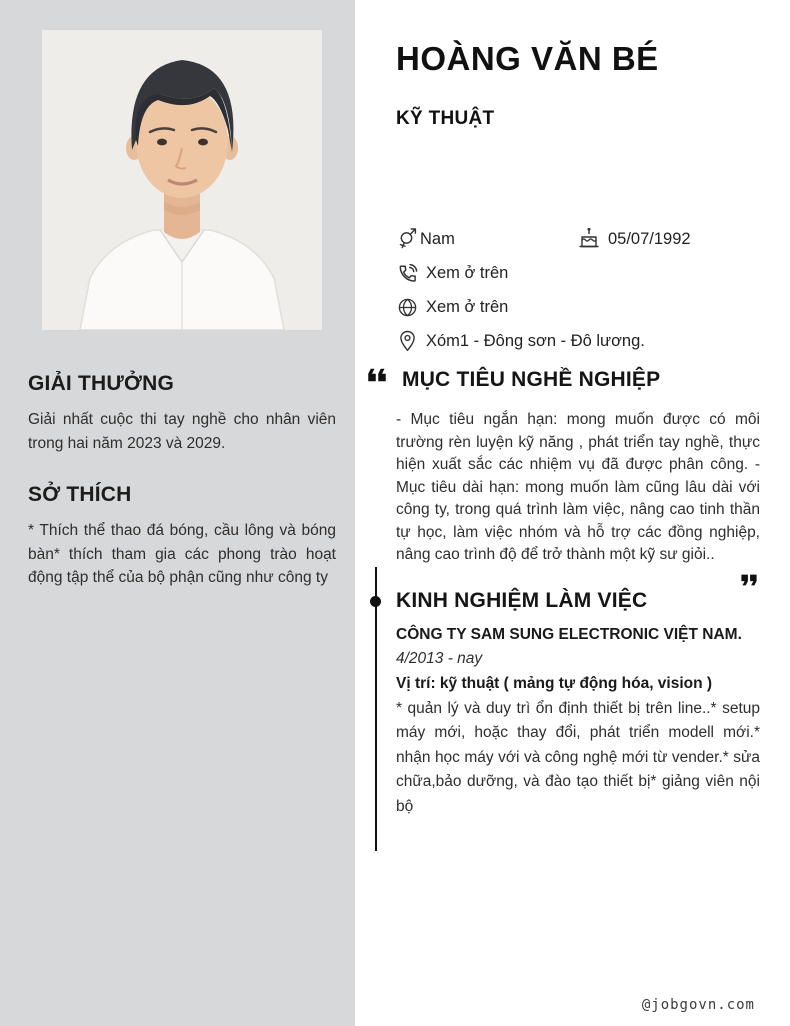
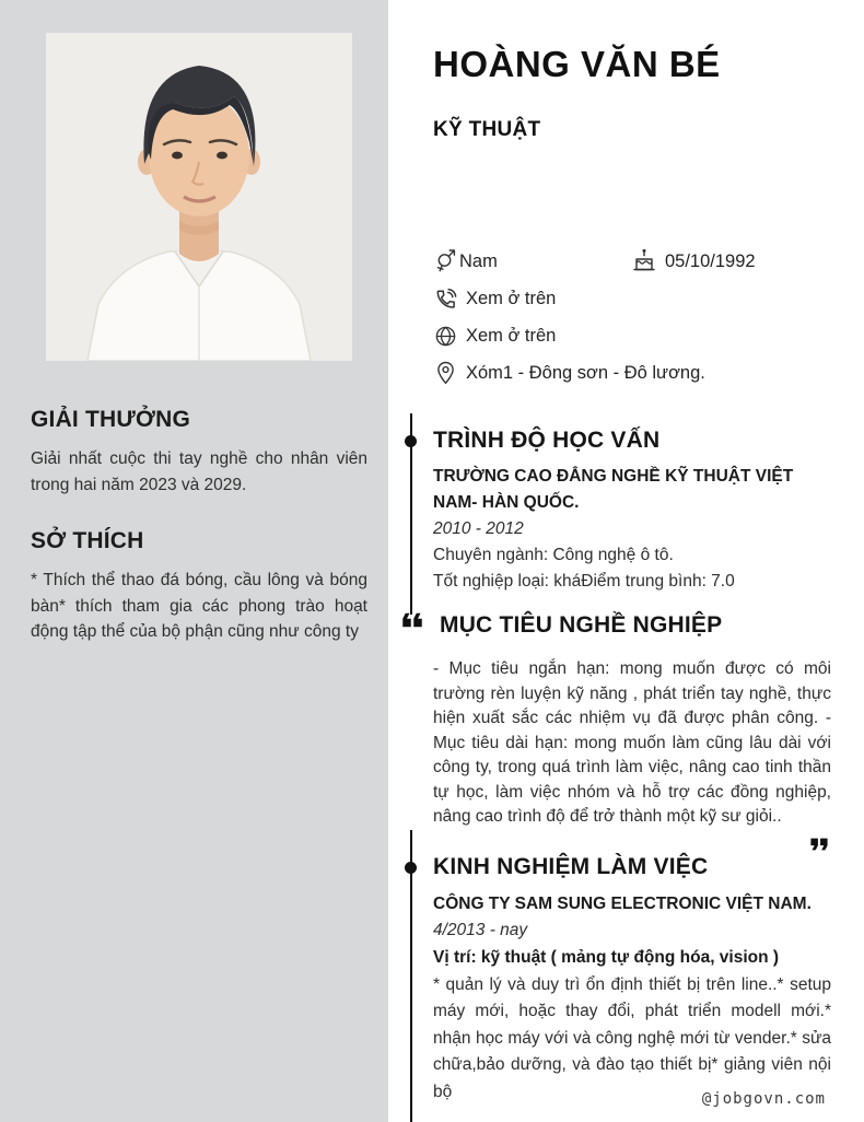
  GIẢI THƯỞNG
  Giải nhất cuộc thi tay nghề cho nhân viên trong hai năm 2023 và 2029.
  SỞ THÍCH
  * Thích thể thao đá bóng, cầu lông và bóng bàn* thích tham gia các phong trào hoạt động tập thể của bộ phận cũng như công ty
  HOÀNG VĂN BÉ
  KỸ THUẬT
  Nam
- 05/07/1992
+ 05/10/1992
  Xem ở trên
  Xem ở trên
  Xóm1 - Đông sơn - Đô lương.
+ TRÌNH ĐỘ HỌC VẤN
+ TRƯỜNG CAO ĐẲNG NGHỀ KỸ THUẬT VIỆT NAM- HÀN QUỐC.
+ 2010 - 2012
+ Chuyên ngành: Công nghệ ô tô.
+ Tốt nghiệp loại: kháĐiểm trung bình: 7.0
  MỤC TIÊU NGHỀ NGHIỆP
  - Mục tiêu ngắn hạn: mong muốn được có môi trường rèn luyện kỹ năng , phát triển tay nghề, thực hiện xuất sắc các nhiệm vụ đã được phân công. - Mục tiêu dài hạn: mong muốn làm cũng lâu dài với công ty, trong quá trình làm việc, nâng cao tinh thần tự học, làm việc nhóm và hỗ trợ các đồng nghiệp, nâng cao trình độ để trở thành một kỹ sư giỏi..
  KINH NGHIỆM LÀM VIỆC
  CÔNG TY SAM SUNG ELECTRONIC VIỆT NAM.
  4/2013 - nay
  Vị trí: kỹ thuật ( mảng tự động hóa, vision )
  * quản lý và duy trì ổn định thiết bị trên line..* setup máy mới, hoặc thay đổi, phát triển modell mới.* nhận học máy với và công nghệ mới từ vender.* sửa chữa,bảo dưỡng, và đào tạo thiết bị* giảng viên nội bộ
  @jobgovn.com
